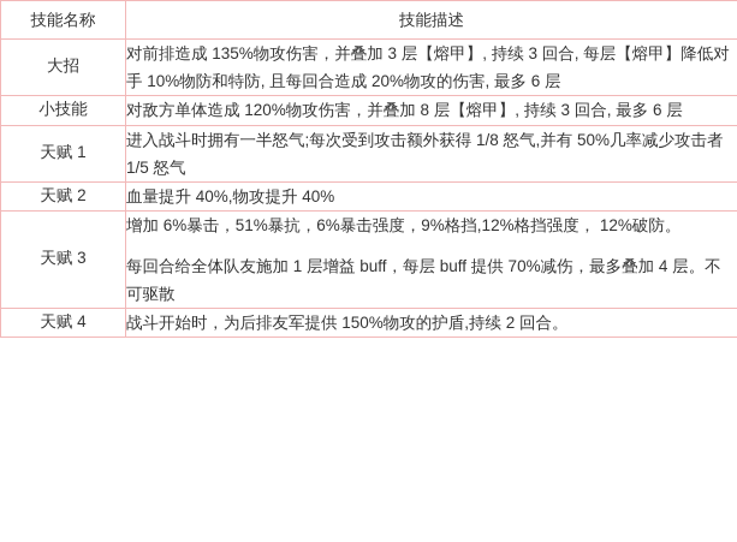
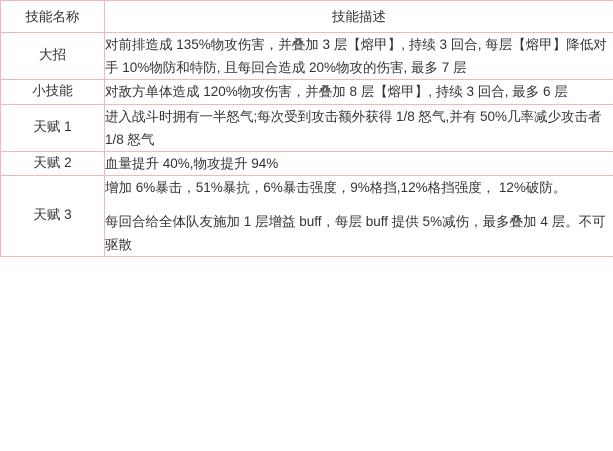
  技能名称	技能描述
- 大招	对前排造成 135%物攻伤害，并叠加 3 层【熔甲】, 持续 3 回合, 每层【熔甲】降低对手 10%物防和特防, 且每回合造成 20%物攻的伤害, 最多 6 层
+ 大招	对前排造成 135%物攻伤害，并叠加 3 层【熔甲】, 持续 3 回合, 每层【熔甲】降低对手 10%物防和特防, 且每回合造成 20%物攻的伤害, 最多 7 层
  小技能	对敌方单体造成 120%物攻伤害，并叠加 8 层【熔甲】, 持续 3 回合, 最多 6 层
- 天赋 1	进入战斗时拥有一半怒气;每次受到攻击额外获得 1/8 怒气,并有 50%几率减少攻击者 1/5 怒气
+ 天赋 1	进入战斗时拥有一半怒气;每次受到攻击额外获得 1/8 怒气,并有 50%几率减少攻击者 1/8 怒气
- 天赋 2	血量提升 40%,物攻提升 40%
+ 天赋 2	血量提升 40%,物攻提升 94%
- 天赋 3	增加 6%暴击，51%暴抗，6%暴击强度，9%格挡,12%格挡强度， 12%破防。 每回合给全体队友施加 1 层增益 buff，每层 buff 提供 70%减伤，最多叠加 4 层。不可驱散
+ 天赋 3	增加 6%暴击，51%暴抗，6%暴击强度，9%格挡,12%格挡强度， 12%破防。 每回合给全体队友施加 1 层增益 buff，每层 buff 提供 5%减伤，最多叠加 4 层。不可驱散
- 天赋 4	战斗开始时，为后排友军提供 150%物攻的护盾,持续 2 回合。
